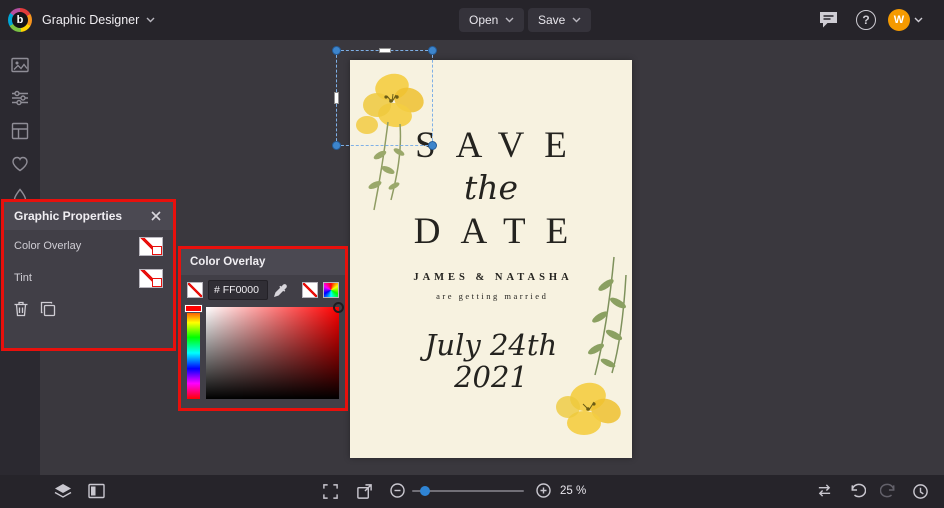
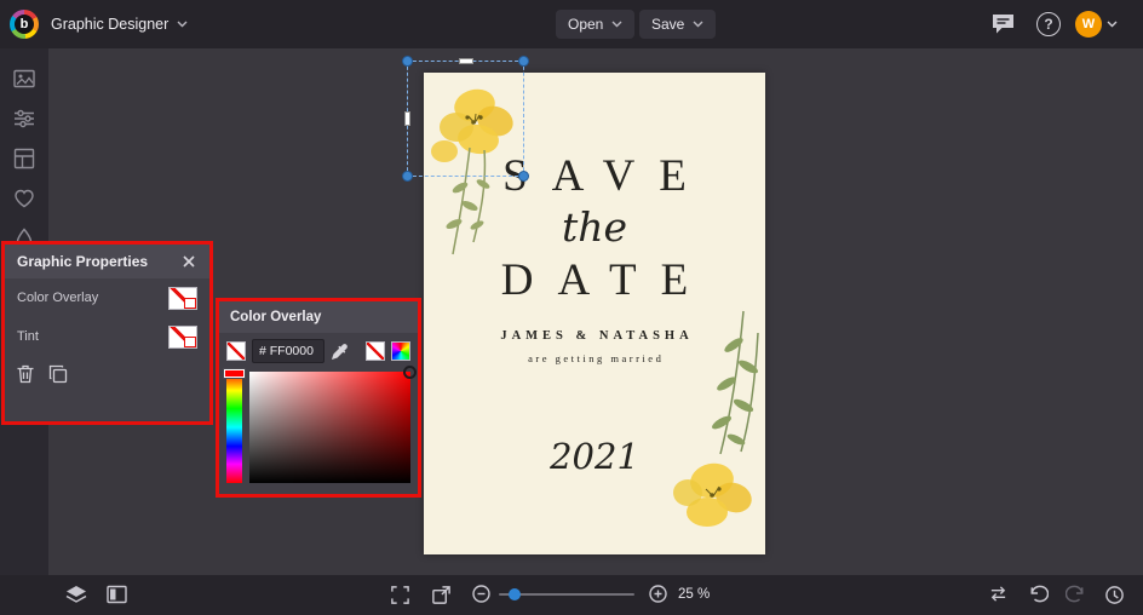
  b
  Graphic Designer
  Open
  Save
  ?
  W
  AVE
  the
  DATE
  JAMES & NATASHA
  are getting married
- July 24th
  2021
  Graphic Properties
  Color Overlay
  Tint
  Color Overlay
  # FF0000
  25 %
